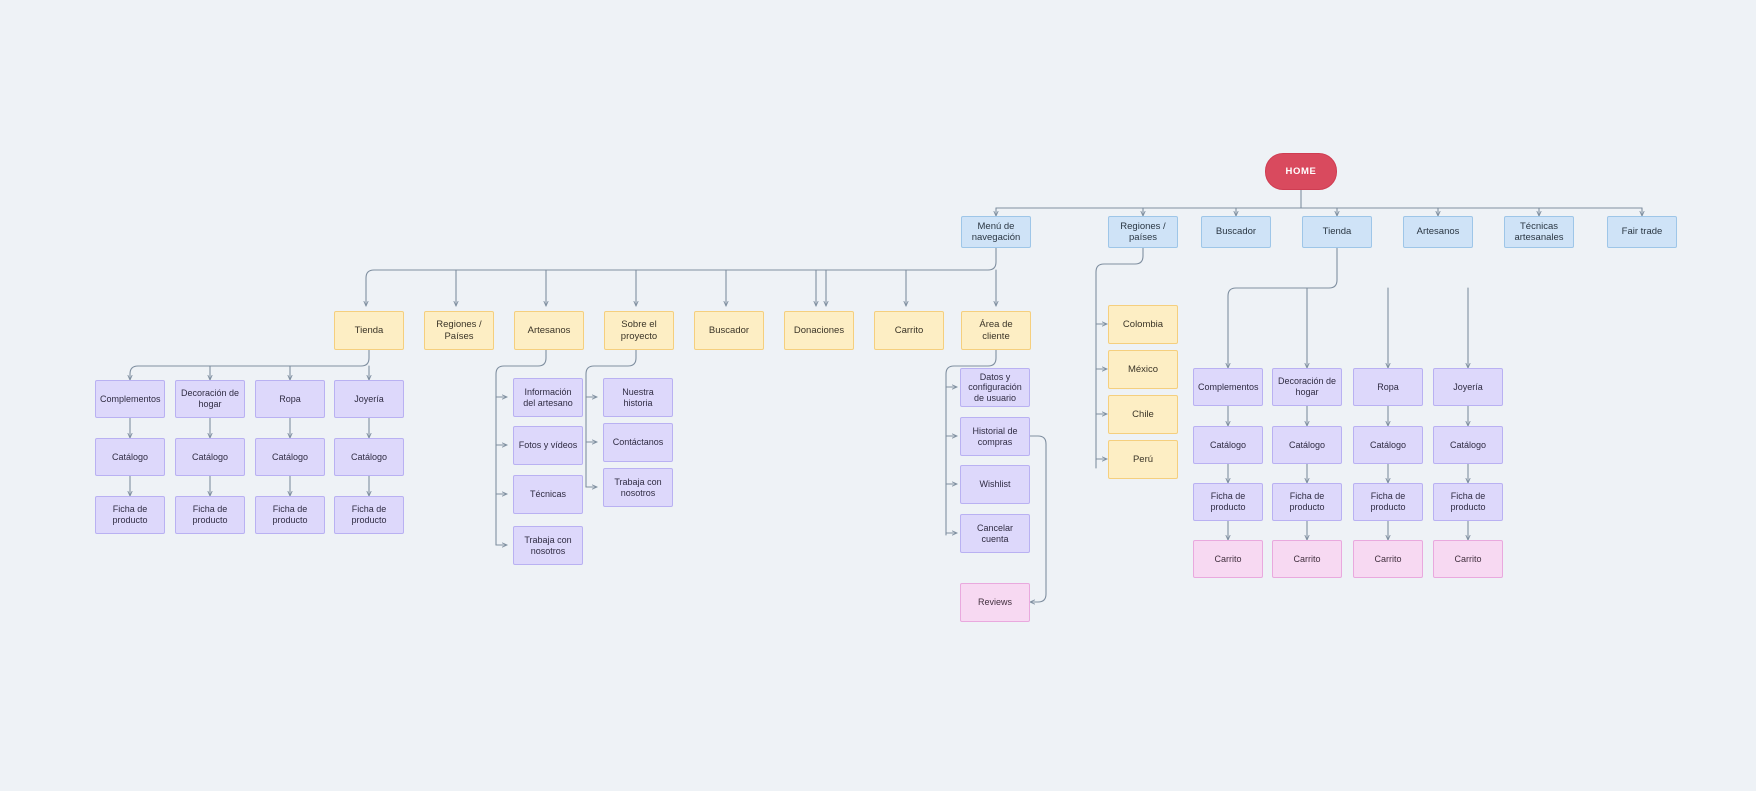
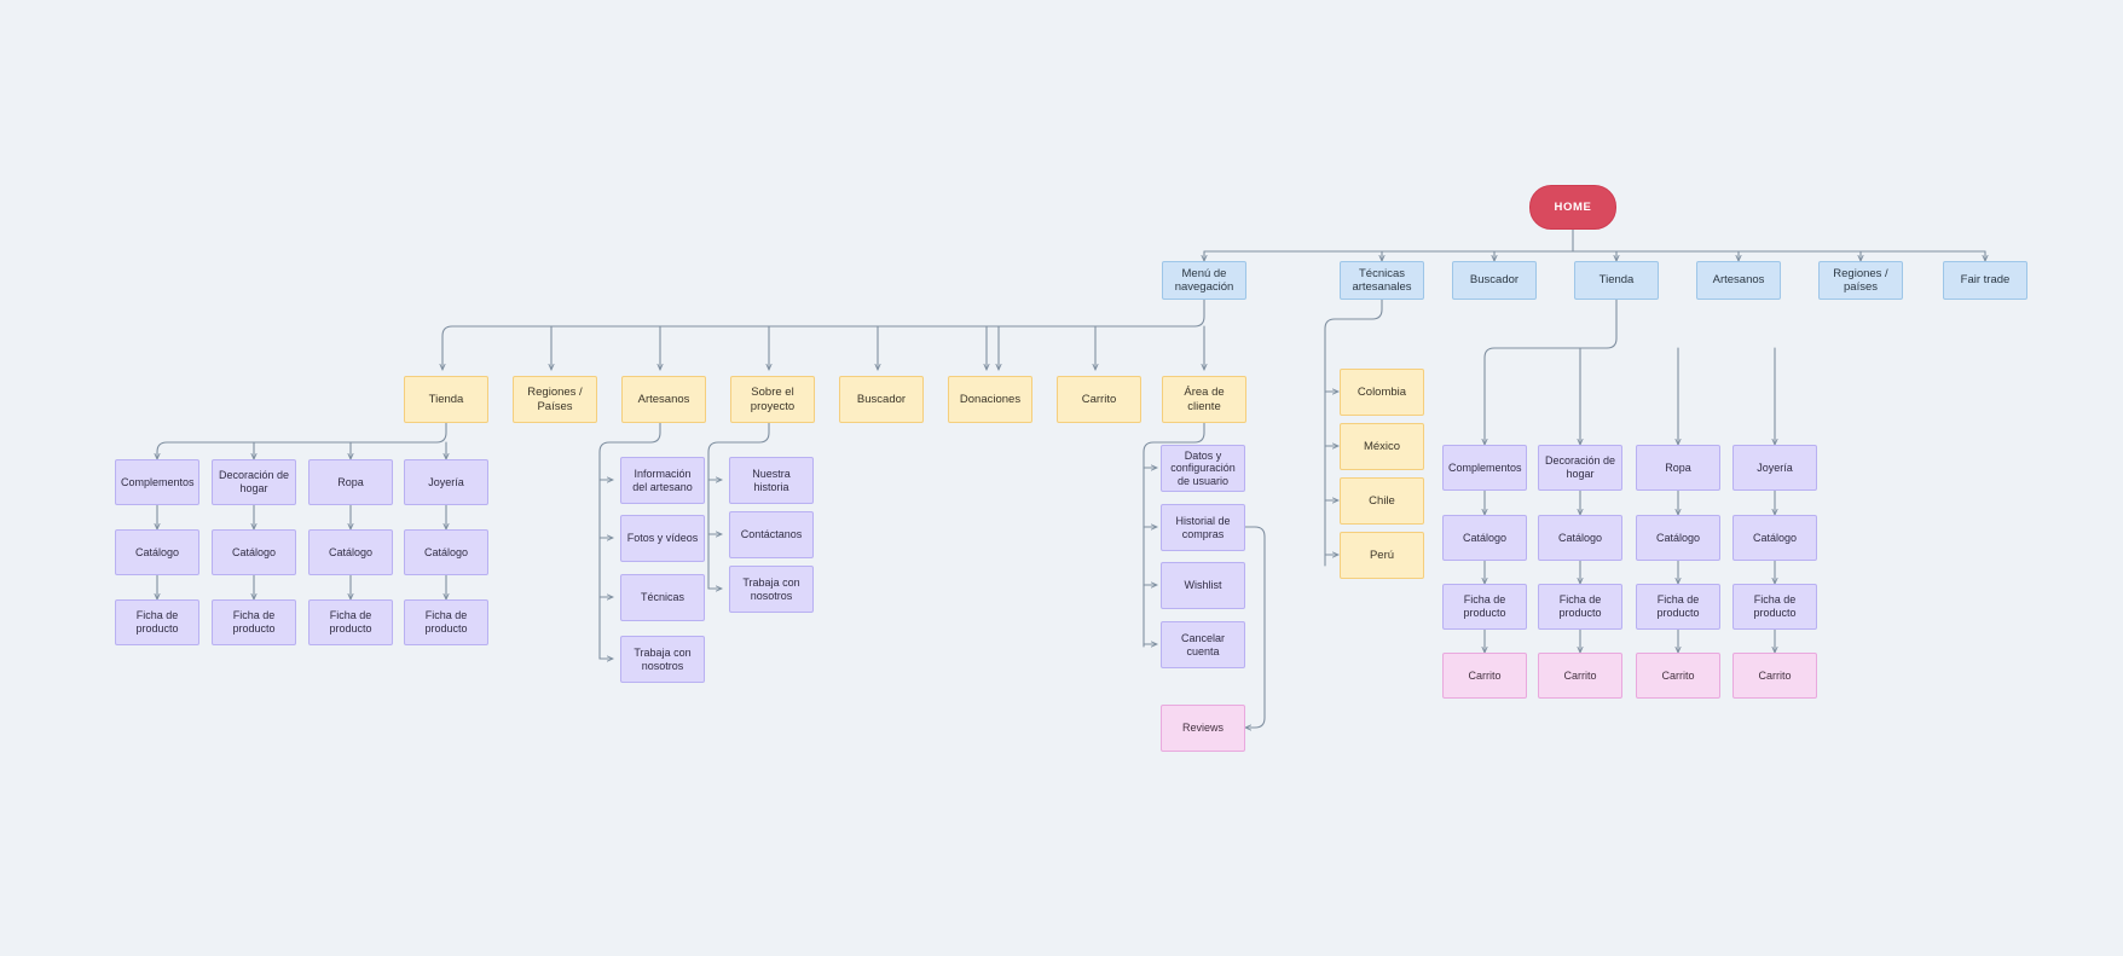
  HOME
  Menú de navegación
- Regiones / países
+ Técnicas artesanales
  Buscador
  Tienda
  Artesanos
- Técnicas artesanales
+ Regiones / países
  Fair trade
  Tienda
  Regiones / Países
  Artesanos
  Sobre el proyecto
  Buscador
  Donaciones
  Carrito
  Área de cliente
  Complementos
  Decoración de hogar
  Ropa
  Joyería
  Catálogo
  Catálogo
  Catálogo
  Catálogo
  Ficha de producto
  Ficha de producto
  Ficha de producto
  Ficha de producto
  Información del artesano
  Fotos y vídeos
  Técnicas
  Trabaja con nosotros
  Nuestra historia
  Contáctanos
  Trabaja con nosotros
  Datos y configuración de usuario
  Historial de compras
  Wishlist
  Cancelar cuenta
  Reviews
  Colombia
  México
  Chile
  Perú
  Complementos
  Decoración de hogar
  Ropa
  Joyería
  Catálogo
  Catálogo
  Catálogo
  Catálogo
  Ficha de producto
  Ficha de producto
  Ficha de producto
  Ficha de producto
  Carrito
  Carrito
  Carrito
  Carrito
